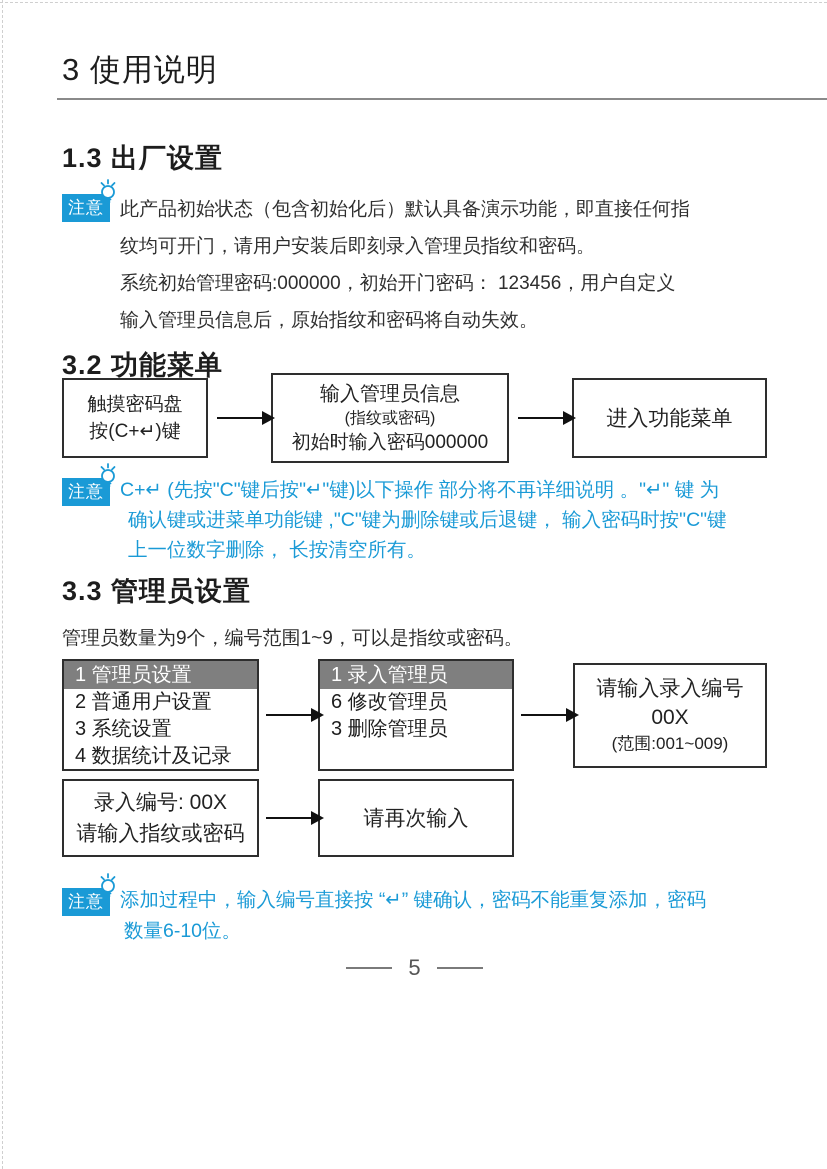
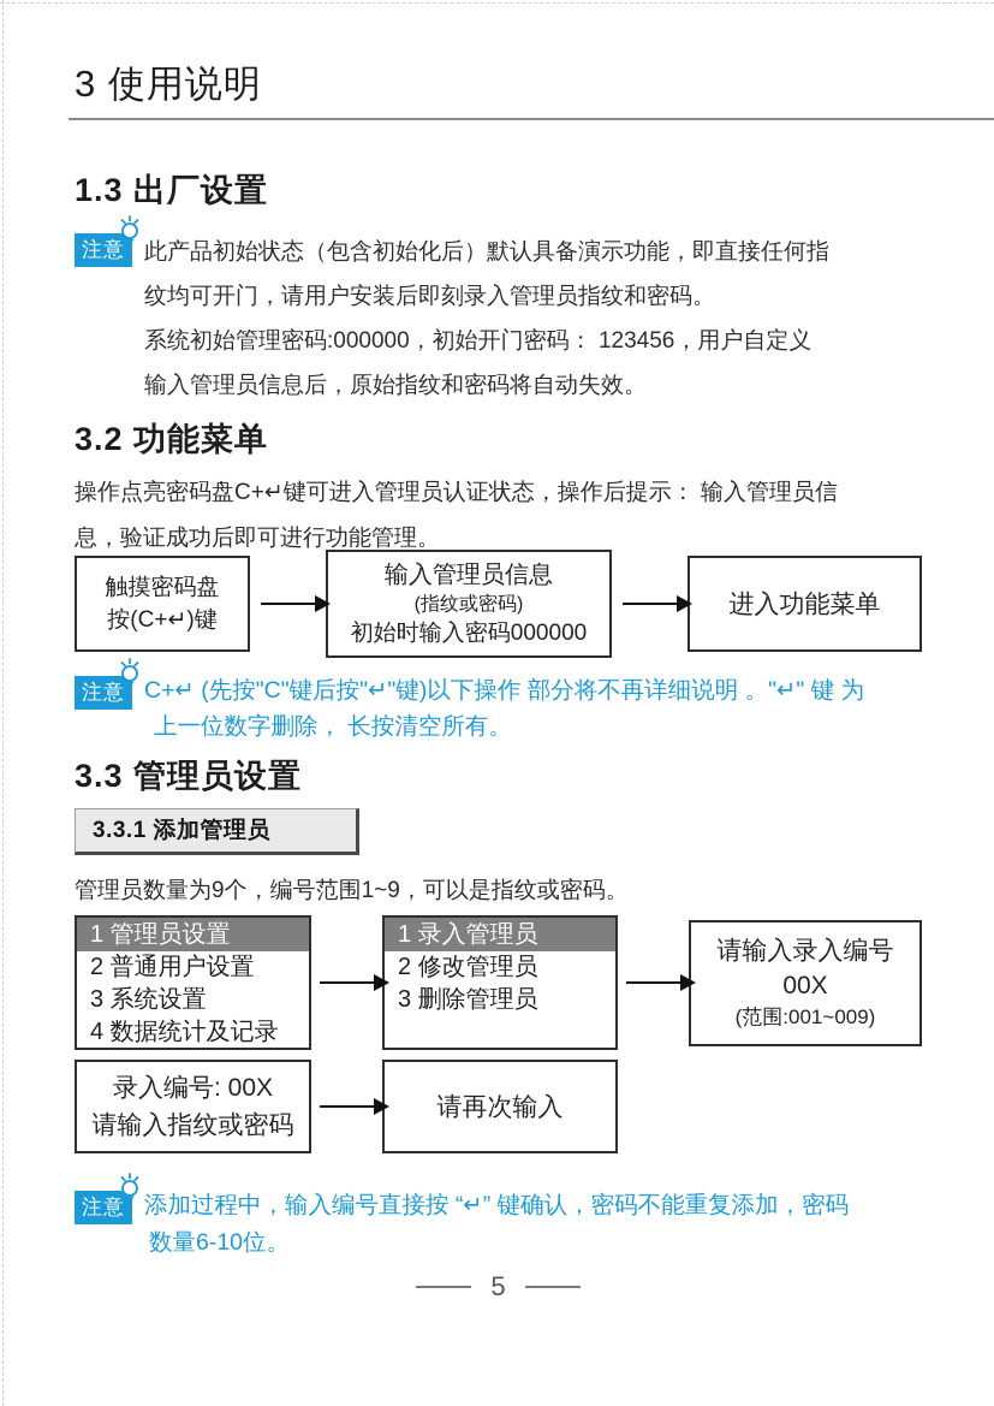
  3 使用说明
  1.3 出厂设置
  注意
  此产品初始状态（包含初始化后）默认具备演示功能，即直接任何指
  纹均可开门，请用户安装后即刻录入管理员指纹和密码。
  系统初始管理密码:000000，初始开门密码： 123456，用户自定义
  输入管理员信息后，原始指纹和密码将自动失效。
  3.2 功能菜单
+ 操作点亮密码盘C+↵键可进入管理员认证状态，操作后提示： 输入管理员信
+ 息，验证成功后即可进行功能管理。
  触摸密码盘
  按(C+↵)键
  输入管理员信息
  (指纹或密码)
  初始时输入密码000000
  进入功能菜单
  注意
  C+↵ (先按"C"键后按"↵"键)以下操作 部分将不再详细说明 。"↵" 键 为
- 确认键或进菜单功能键 ,"C"键为删除键或后退键， 输入密码时按"C"键
  上一位数字删除， 长按清空所有。
  3.3 管理员设置
+ 3.3.1 添加管理员
  管理员数量为9个，编号范围1~9，可以是指纹或密码。
  1 管理员设置
  2 普通用户设置
  3 系统设置
  4 数据统计及记录
  1 录入管理员
- 6 修改管理员
+ 2 修改管理员
  3 删除管理员
  请输入录入编号
  00X
  (范围:001~009)
  录入编号: 00X
  请输入指纹或密码
  请再次输入
  注意
  添加过程中，输入编号直接按 “↵” 键确认，密码不能重复添加，密码
  数量6-10位。
  5
